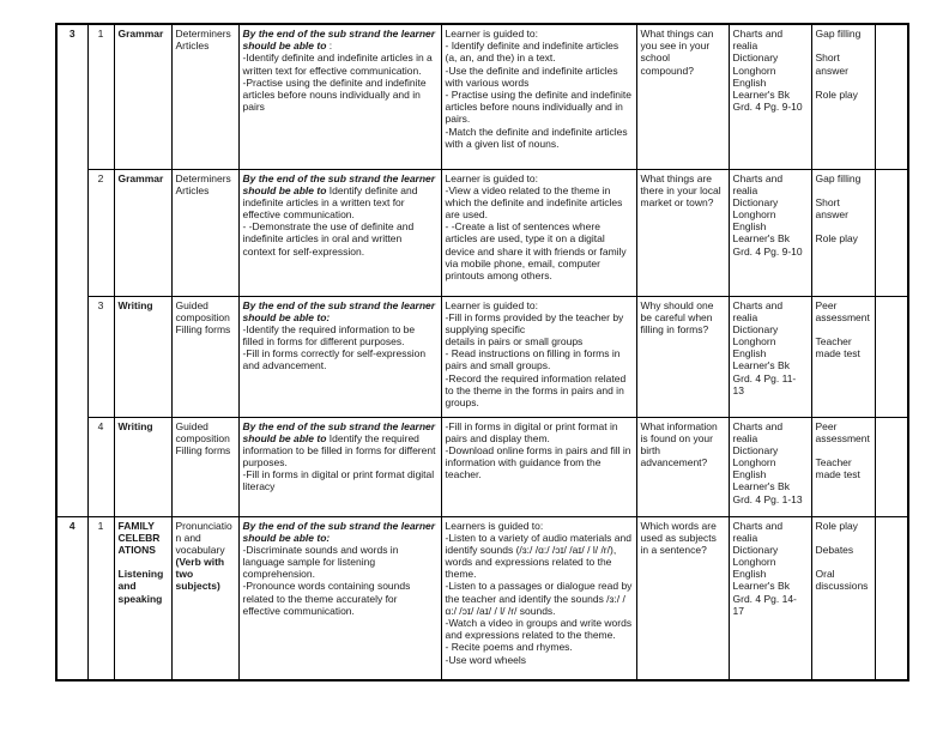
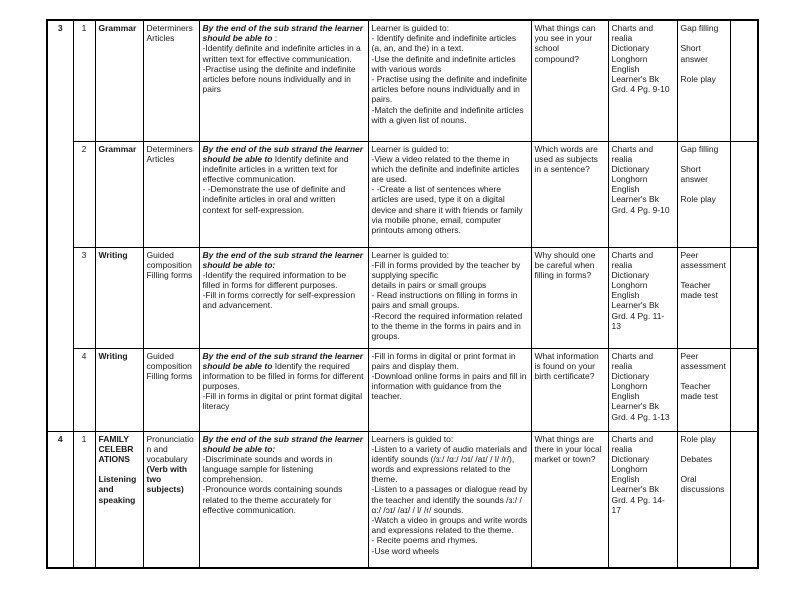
  3	1	Grammar	Determiners Articles	By the end of the sub strand the learner should be able to : -Identify definite and indefinite articles in a written text for effective communication. -Practise using the definite and indefinite articles before nouns individually and in pairs	Learner is guided to: - Identify definite and indefinite articles (a, an, and the) in a text. -Use the definite and indefinite articles with various words - Practise using the definite and indefinite articles before nouns individually and in pairs. -Match the definite and indefinite articles with a given list of nouns.	What things can you see in your school compound?	Charts and realia Dictionary Longhorn English Learner's Bk Grd. 4 Pg. 9-10	Gap filling Short answer Role play
- 2	Grammar	Determiners Articles	By the end of the sub strand the learner should be able to Identify definite and indefinite articles in a written text for effective communication. - -Demonstrate the use of definite and indefinite articles in oral and written context for self-expression.	Learner is guided to: -View a video related to the theme in which the definite and indefinite articles are used. - -Create a list of sentences where articles are used, type it on a digital device and share it with friends or family via mobile phone, email, computer printouts among others.	What things are there in your local market or town?	Charts and realia Dictionary Longhorn English Learner's Bk Grd. 4 Pg. 9-10	Gap filling Short answer Role play
+ 2	Grammar	Determiners Articles	By the end of the sub strand the learner should be able to Identify definite and indefinite articles in a written text for effective communication. - -Demonstrate the use of definite and indefinite articles in oral and written context for self-expression.	Learner is guided to: -View a video related to the theme in which the definite and indefinite articles are used. - -Create a list of sentences where articles are used, type it on a digital device and share it with friends or family via mobile phone, email, computer printouts among others.	Which words are used as subjects in a sentence?	Charts and realia Dictionary Longhorn English Learner's Bk Grd. 4 Pg. 9-10	Gap filling Short answer Role play
  3	Writing	Guided composition Filling forms	By the end of the sub strand the learner should be able to: -Identify the required information to be filled in forms for different purposes. -Fill in forms correctly for self-expression and advancement.	Learner is guided to: -Fill in forms provided by the teacher by supplying specific details in pairs or small groups - Read instructions on filling in forms in pairs and small groups. -Record the required information related to the theme in the forms in pairs and in groups.	Why should one be careful when filling in forms?	Charts and realia Dictionary Longhorn English Learner's Bk Grd. 4 Pg. 11-13	Peer assessment Teacher made test
- 4	Writing	Guided composition Filling forms	By the end of the sub strand the learner should be able to Identify the required information to be filled in forms for different purposes. -Fill in forms in digital or print format digital literacy	-Fill in forms in digital or print format in pairs and display them. -Download online forms in pairs and fill in information with guidance from the teacher.	What information is found on your birth advancement?	Charts and realia Dictionary Longhorn English Learner's Bk Grd. 4 Pg. 1-13	Peer assessment Teacher made test
+ 4	Writing	Guided composition Filling forms	By the end of the sub strand the learner should be able to Identify the required information to be filled in forms for different purposes. -Fill in forms in digital or print format digital literacy	-Fill in forms in digital or print format in pairs and display them. -Download online forms in pairs and fill in information with guidance from the teacher.	What information is found on your birth certificate?	Charts and realia Dictionary Longhorn English Learner's Bk Grd. 4 Pg. 1-13	Peer assessment Teacher made test
- 4	1	FAMILY CELEBRATIONS Listening and speaking	Pronunciation and vocabulary (Verb with two subjects)	By the end of the sub strand the learner should be able to: -Discriminate sounds and words in language sample for listening comprehension. -Pronounce words containing sounds related to the theme accurately for effective communication.	Learners is guided to: -Listen to a variety of audio materials and identify sounds (/ɜ:/ /ɑ:/ /ɔɪ/ /aɪ/ / l/ /r/), words and expressions related to the theme. -Listen to a passages or dialogue read by the teacher and identify the sounds /ɜ:/ /ɑ:/ /ɔɪ/ /aɪ/ / l/ /r/ sounds. -Watch a video in groups and write words and expressions related to the theme. - Recite poems and rhymes. -Use word wheels	Which words are used as subjects in a sentence?	Charts and realia Dictionary Longhorn English Learner's Bk Grd. 4 Pg. 14-17	Role play Debates Oral discussions
+ 4	1	FAMILY CELEBRATIONS Listening and speaking	Pronunciation and vocabulary (Verb with two subjects)	By the end of the sub strand the learner should be able to: -Discriminate sounds and words in language sample for listening comprehension. -Pronounce words containing sounds related to the theme accurately for effective communication.	Learners is guided to: -Listen to a variety of audio materials and identify sounds (/ɜ:/ /ɑ:/ /ɔɪ/ /aɪ/ / l/ /r/), words and expressions related to the theme. -Listen to a passages or dialogue read by the teacher and identify the sounds /ɜ:/ /ɑ:/ /ɔɪ/ /aɪ/ / l/ /r/ sounds. -Watch a video in groups and write words and expressions related to the theme. - Recite poems and rhymes. -Use word wheels	What things are there in your local market or town?	Charts and realia Dictionary Longhorn English Learner's Bk Grd. 4 Pg. 14-17	Role play Debates Oral discussions
